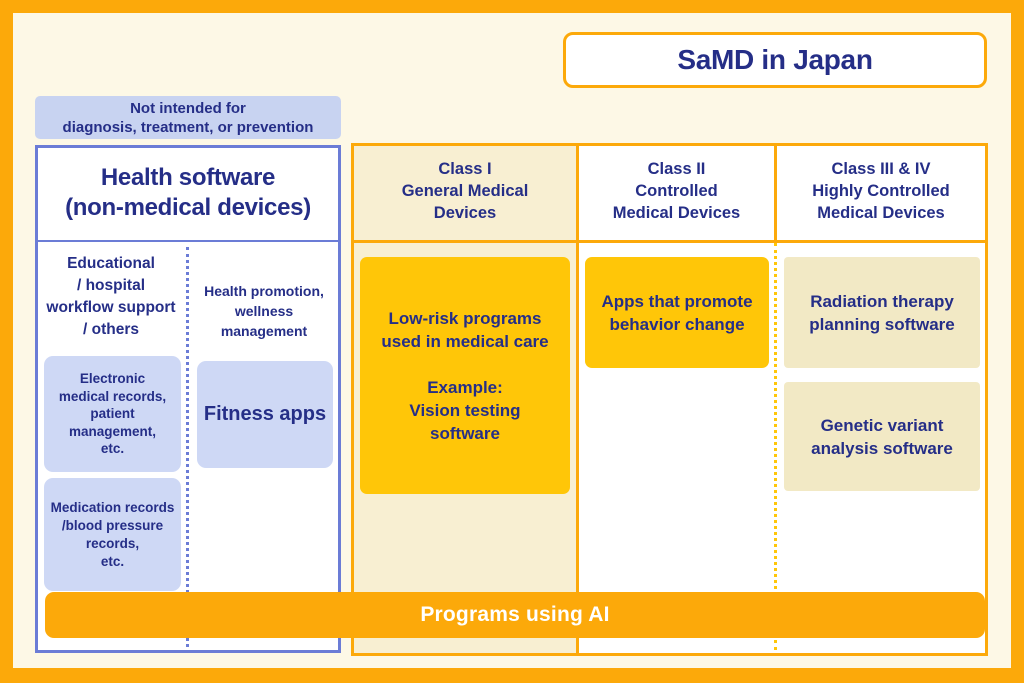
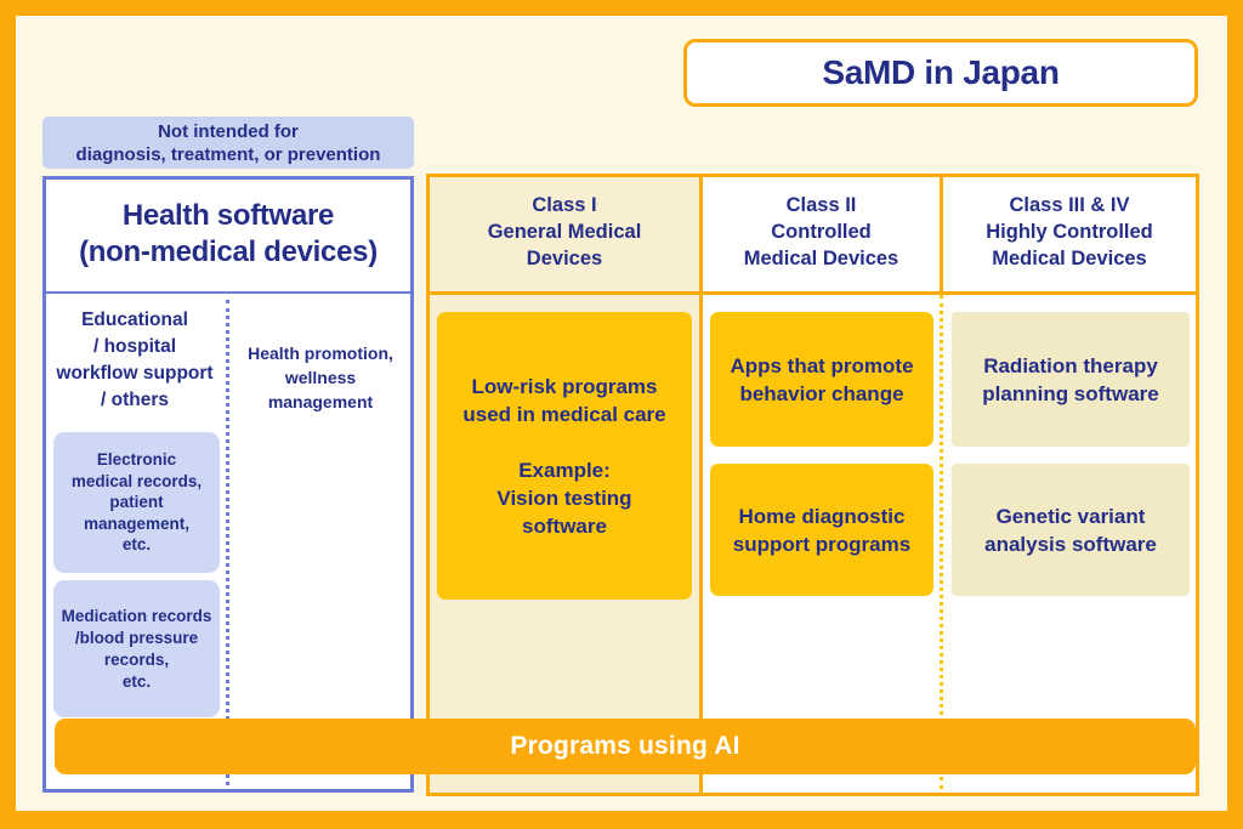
  SaMD in Japan
  Not intended for
  diagnosis, treatment, or prevention
  Health software
  (non-medical devices)
  Educational
  / hospital
  workflow support
  / others
  Health promotion,
  wellness management
  Electronic
  medical records,
  patient
  management,
  etc.
- Fitness apps
  Medication records
  /blood pressure
  records,
  etc.
  Class I
  General Medical
  Devices
  Class II
  Controlled
  Medical Devices
  Class III & IV
  Highly Controlled
  Medical Devices
  Low-risk programs
  used in medical care
  Example:
  Vision testing
  software
  Apps that promote
  behavior change
+ Home diagnostic
+ support programs
  Radiation therapy
  planning software
  Genetic variant
  analysis software
  Programs using AI
